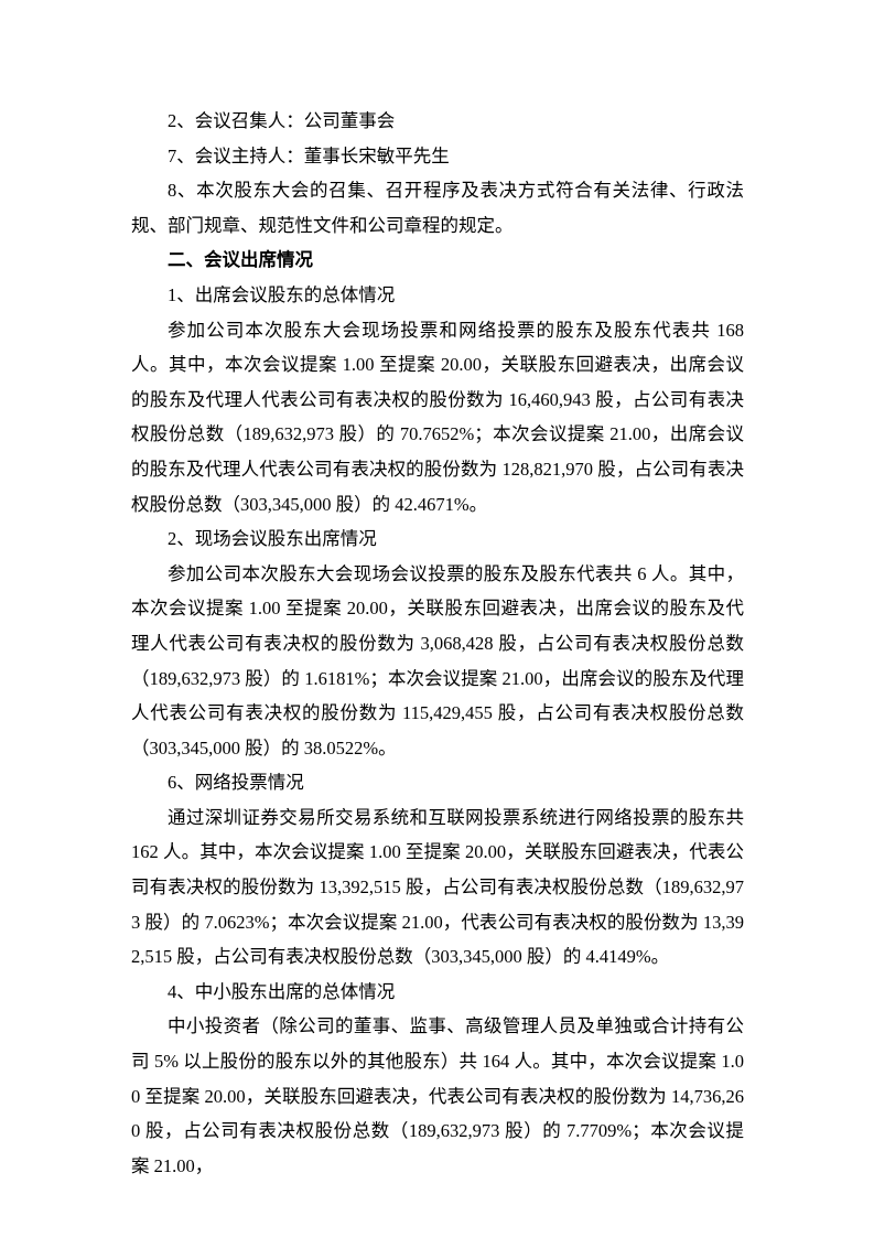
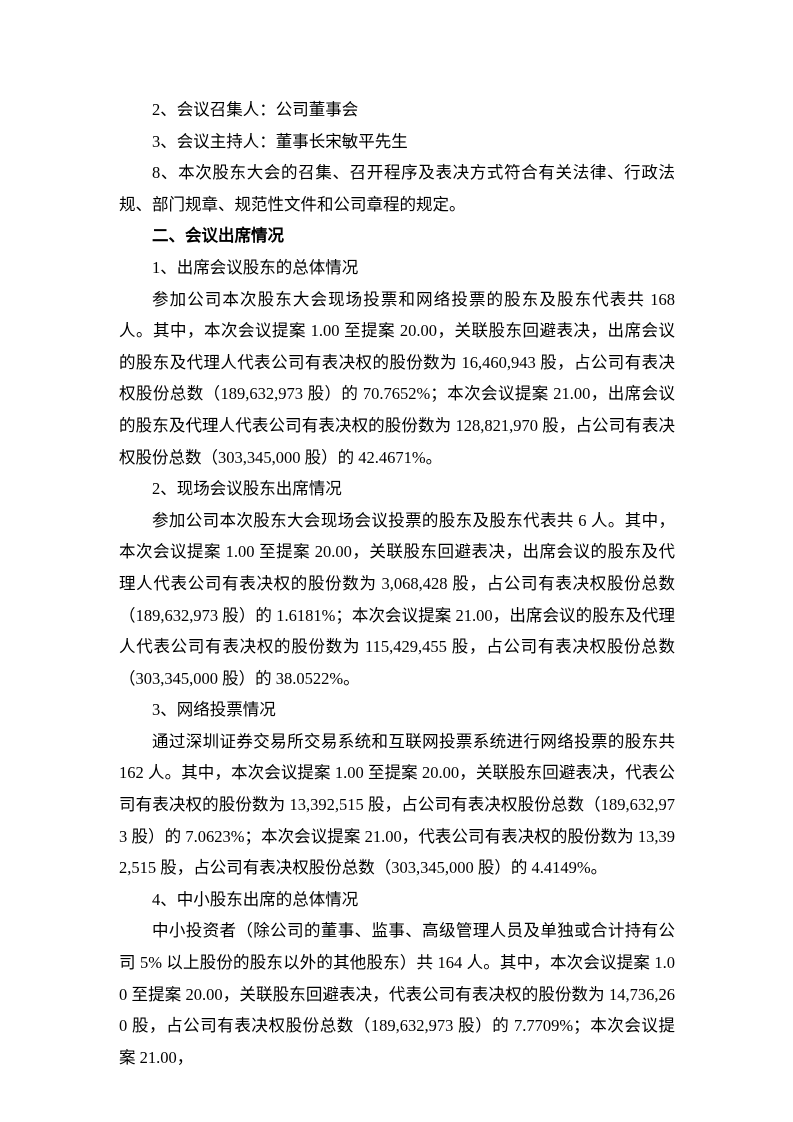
  2、会议召集人：公司董事会
- 7、会议主持人：董事长宋敏平先生
+ 3、会议主持人：董事长宋敏平先生
  8、本次股东大会的召集、召开程序及表决方式符合有关法律、行政法规、部门规章、规范性文件和公司章程的规定。
  二、会议出席情况
  1、出席会议股东的总体情况
  参加公司本次股东大会现场投票和网络投票的股东及股东代表共 168 人。其中，本次会议提案 1.00 至提案 20.00，关联股东回避表决，出席会议的股东及代理人代表公司有表决权的股份数为 16,460,943 股，占公司有表决权股份总数（189,632,973 股）的 70.7652%；本次会议提案 21.00，出席会议的股东及代理人代表公司有表决权的股份数为 128,821,970 股，占公司有表决权股份总数（303,345,000 股）的 42.4671%。
  2、现场会议股东出席情况
  参加公司本次股东大会现场会议投票的股东及股东代表共 6 人。其中，本次会议提案 1.00 至提案 20.00，关联股东回避表决，出席会议的股东及代理人代表公司有表决权的股份数为 3,068,428 股，占公司有表决权股份总数（189,632,973 股）的 1.6181%；本次会议提案 21.00，出席会议的股东及代理人代表公司有表决权的股份数为 115,429,455 股，占公司有表决权股份总数（303,345,000 股）的 38.0522%。
- 6、网络投票情况
+ 3、网络投票情况
  通过深圳证券交易所交易系统和互联网投票系统进行网络投票的股东共 162 人。其中，本次会议提案 1.00 至提案 20.00，关联股东回避表决，代表公司有表决权的股份数为 13,392,515 股，占公司有表决权股份总数（189,632,973 股）的 7.0623%；本次会议提案 21.00，代表公司有表决权的股份数为 13,392,515 股，占公司有表决权股份总数（303,345,000 股）的 4.4149%。
  4、中小股东出席的总体情况
  中小投资者（除公司的董事、监事、高级管理人员及单独或合计持有公司 5% 以上股份的股东以外的其他股东）共 164 人。其中，本次会议提案 1.00 至提案 20.00，关联股东回避表决，代表公司有表决权的股份数为 14,736,260 股，占公司有表决权股份总数（189,632,973 股）的 7.7709%；本次会议提案 21.00，
